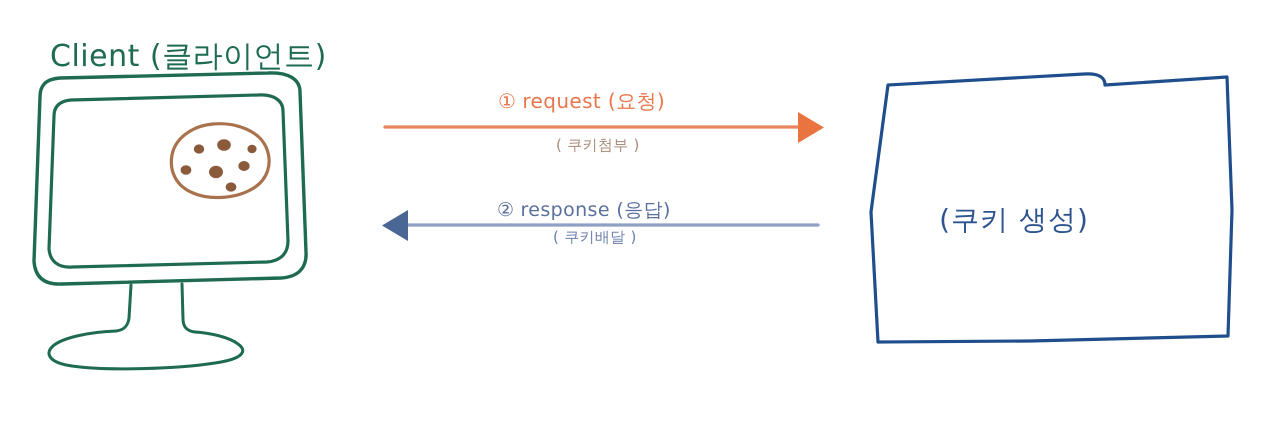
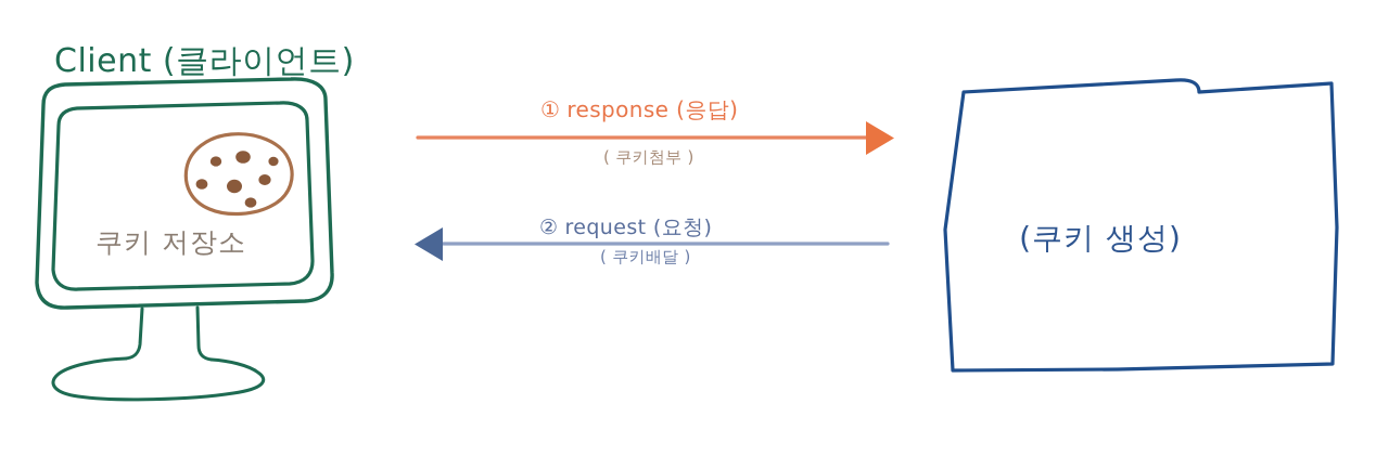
  Client (클라이언트)
+ 쿠키 저장소
- ① request (요청)
+ ① response (응답)
  ( 쿠키첨부 )
- ② response (응답)
+ ② request (요청)
  ( 쿠키배달 )
  (쿠키 생성)
